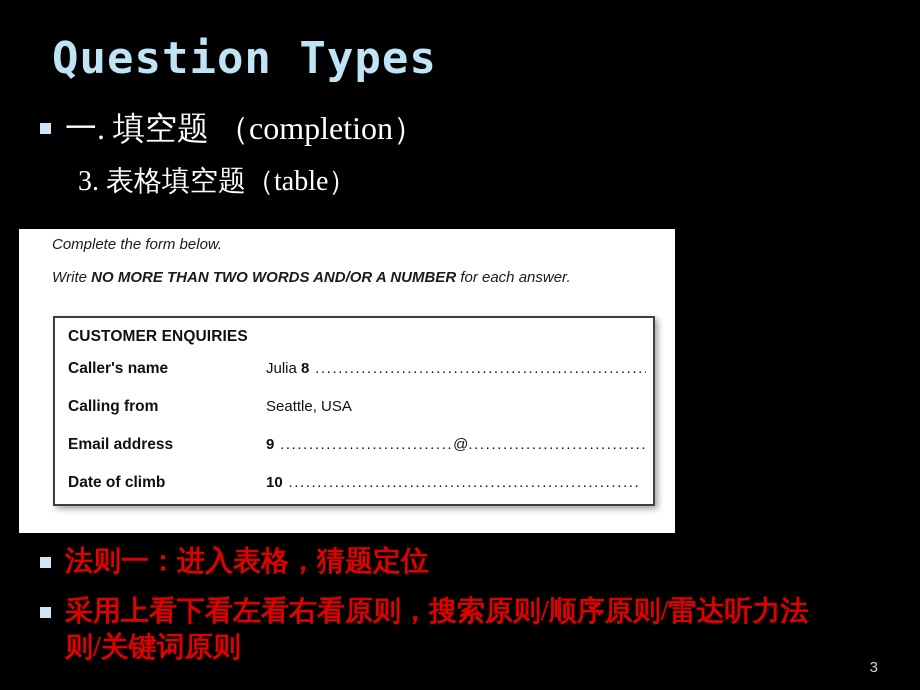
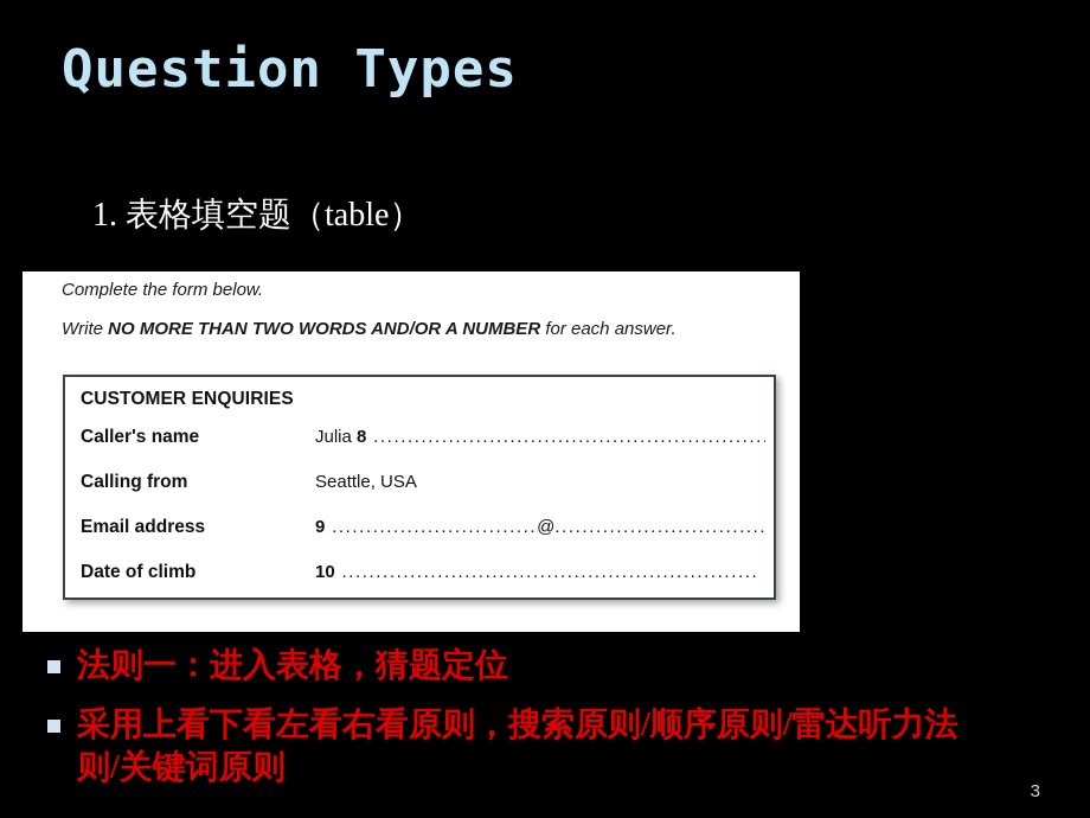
  Question Types
- 一. 填空题 （completion）
- 3. 表格填空题（table）
+ 1. 表格填空题（table）
  Complete the form below.
  Write NO MORE THAN TWO WORDS AND/OR A NUMBER for each answer.
  CUSTOMER ENQUIRIES
  Caller's name
  Julia 8 .........................................................
  Calling from
  Seattle, USA
  Email address
  9 ..............................@...............................
  Date of climb
  10 .............................................................
  法则一：进入表格，猜题定位
  采用上看下看左看右看原则，搜索原则/顺序原则/雷达听力法则/关键词原则
  3
